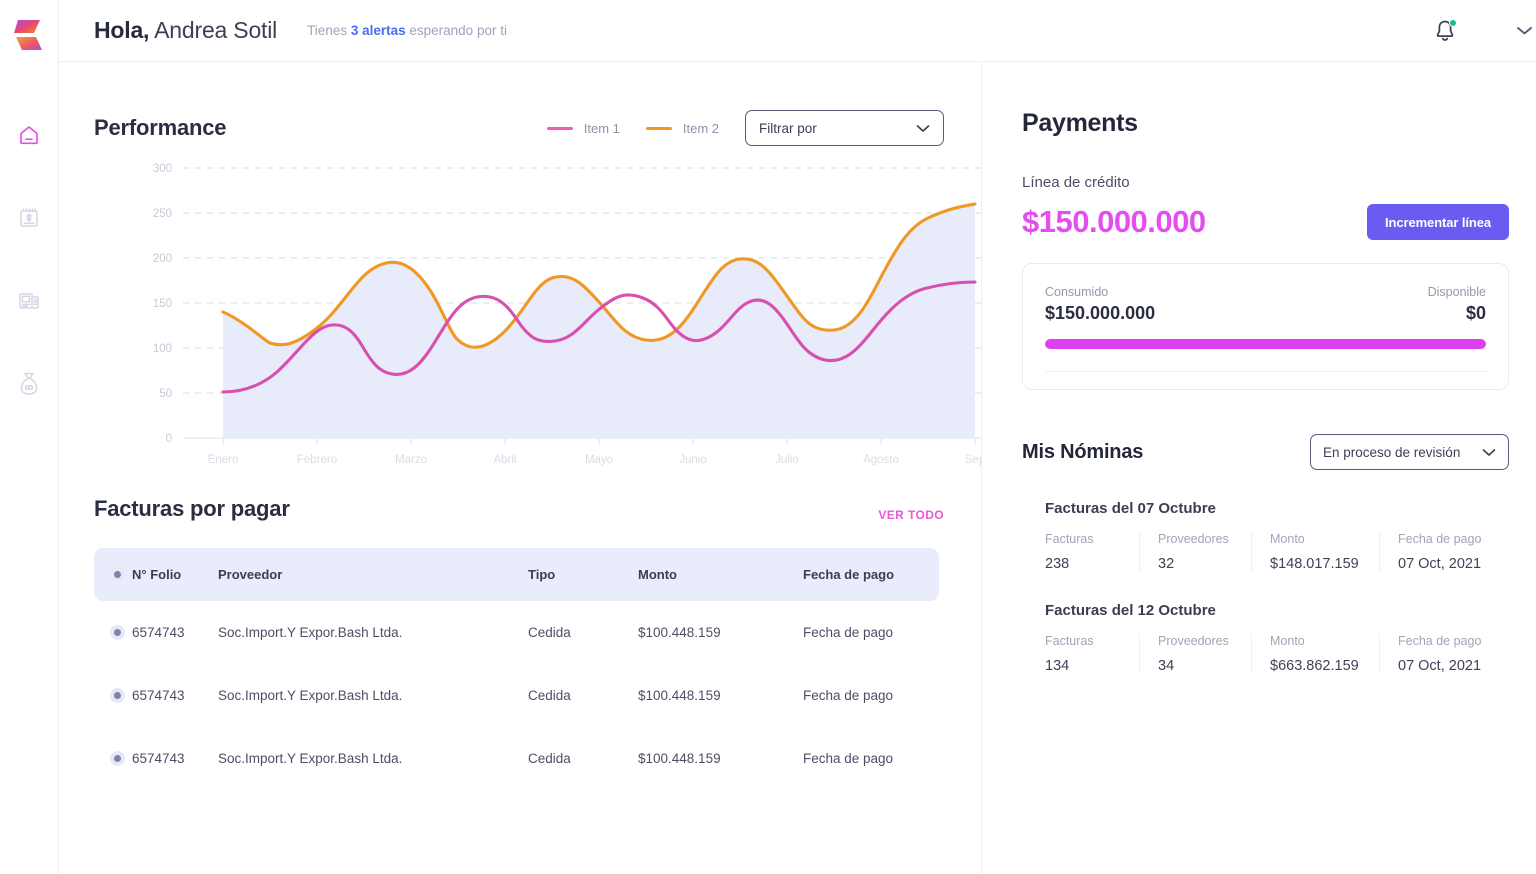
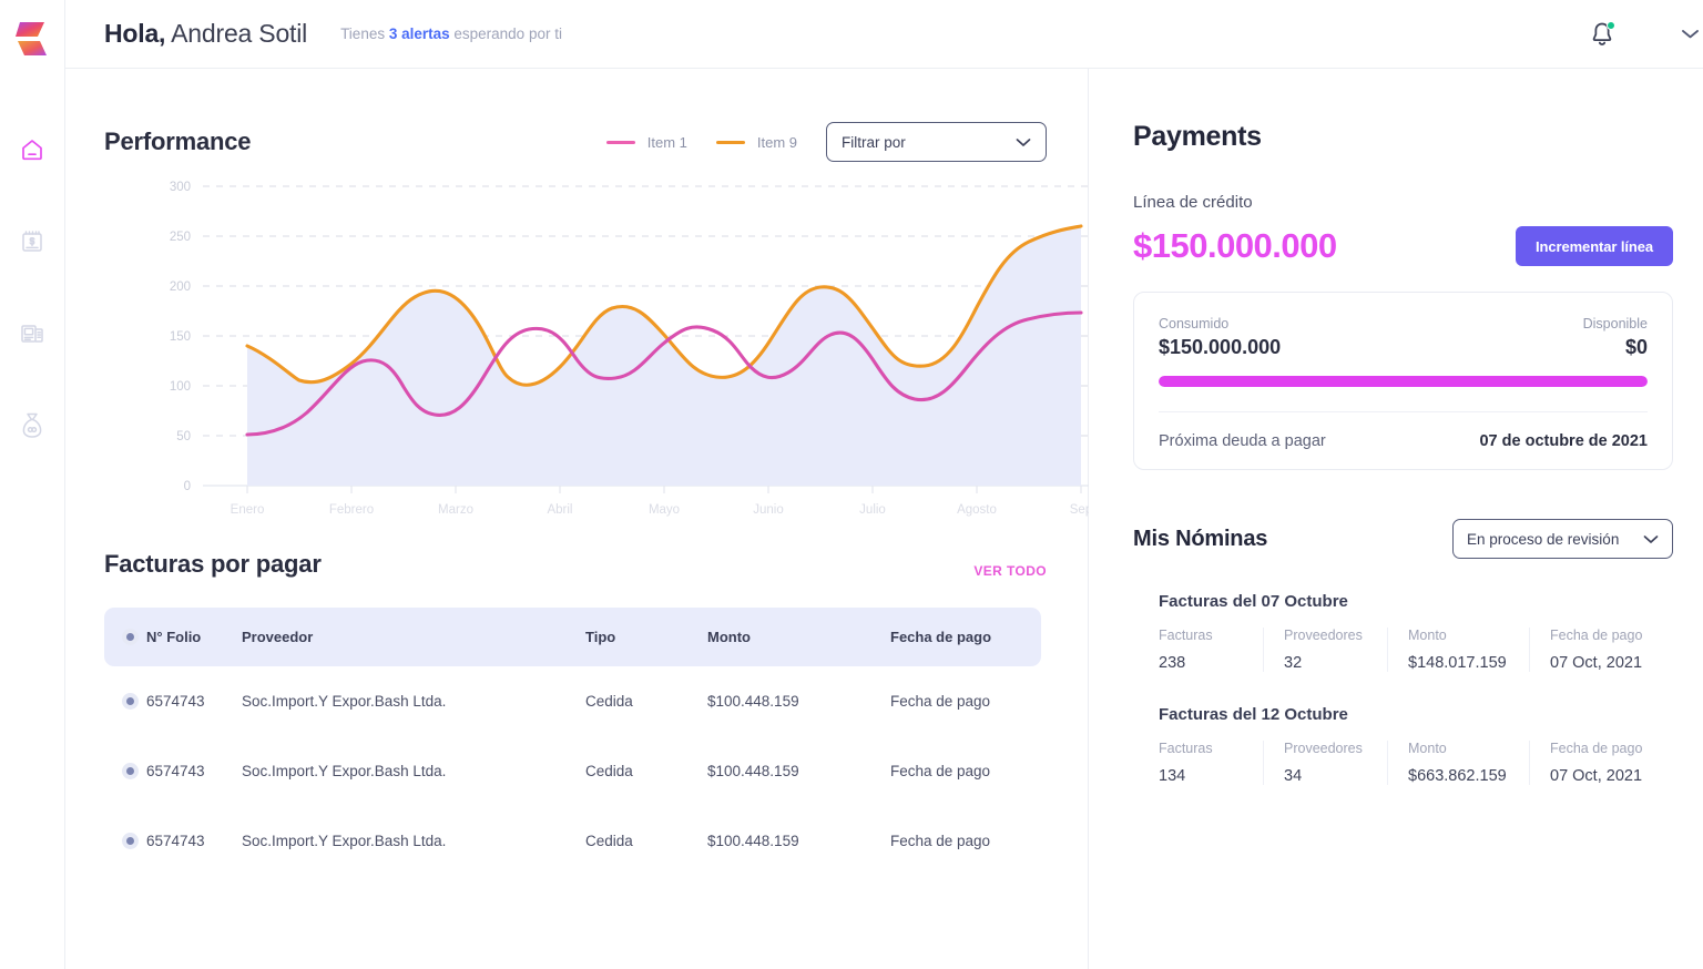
  Hola, Andrea Sotil
  Tienes 3 alertas esperando por ti
  Performance
  Item 1
- Item 2
+ Item 9
  Filtrar por
  300
  250
  200
  150
  100
  50
  0
  Enero
  Febrero
  Marzo
  Abril
  Mayo
  Junio
  Julio
  Agosto
  Facturas por pagar
  VER TODO
  N° Folio
  Proveedor
  Tipo
  Monto
  Fecha de pago
  6574743
  Soc.Import.Y Expor.Bash Ltda.
  Cedida
  $100.448.159
  Fecha de pago
  6574743
  Soc.Import.Y Expor.Bash Ltda.
  Cedida
  $100.448.159
  Fecha de pago
  6574743
  Soc.Import.Y Expor.Bash Ltda.
  Cedida
  $100.448.159
  Fecha de pago
  Payments
  Línea de crédito
  $150.000.000
  Incrementar línea
  Consumido
  Disponible
  $150.000.000
  $0
+ Próxima deuda a pagar
+ 07 de octubre de 2021
  Mis Nóminas
  En proceso de revisión
  Facturas del 07 Octubre
  Facturas
  238
  Proveedores
  32
  Monto
  $148.017.159
  Fecha de pago
  07 Oct, 2021
  Facturas del 12 Octubre
  Facturas
  134
  Proveedores
  34
  Monto
  $663.862.159
  Fecha de pago
  07 Oct, 2021
